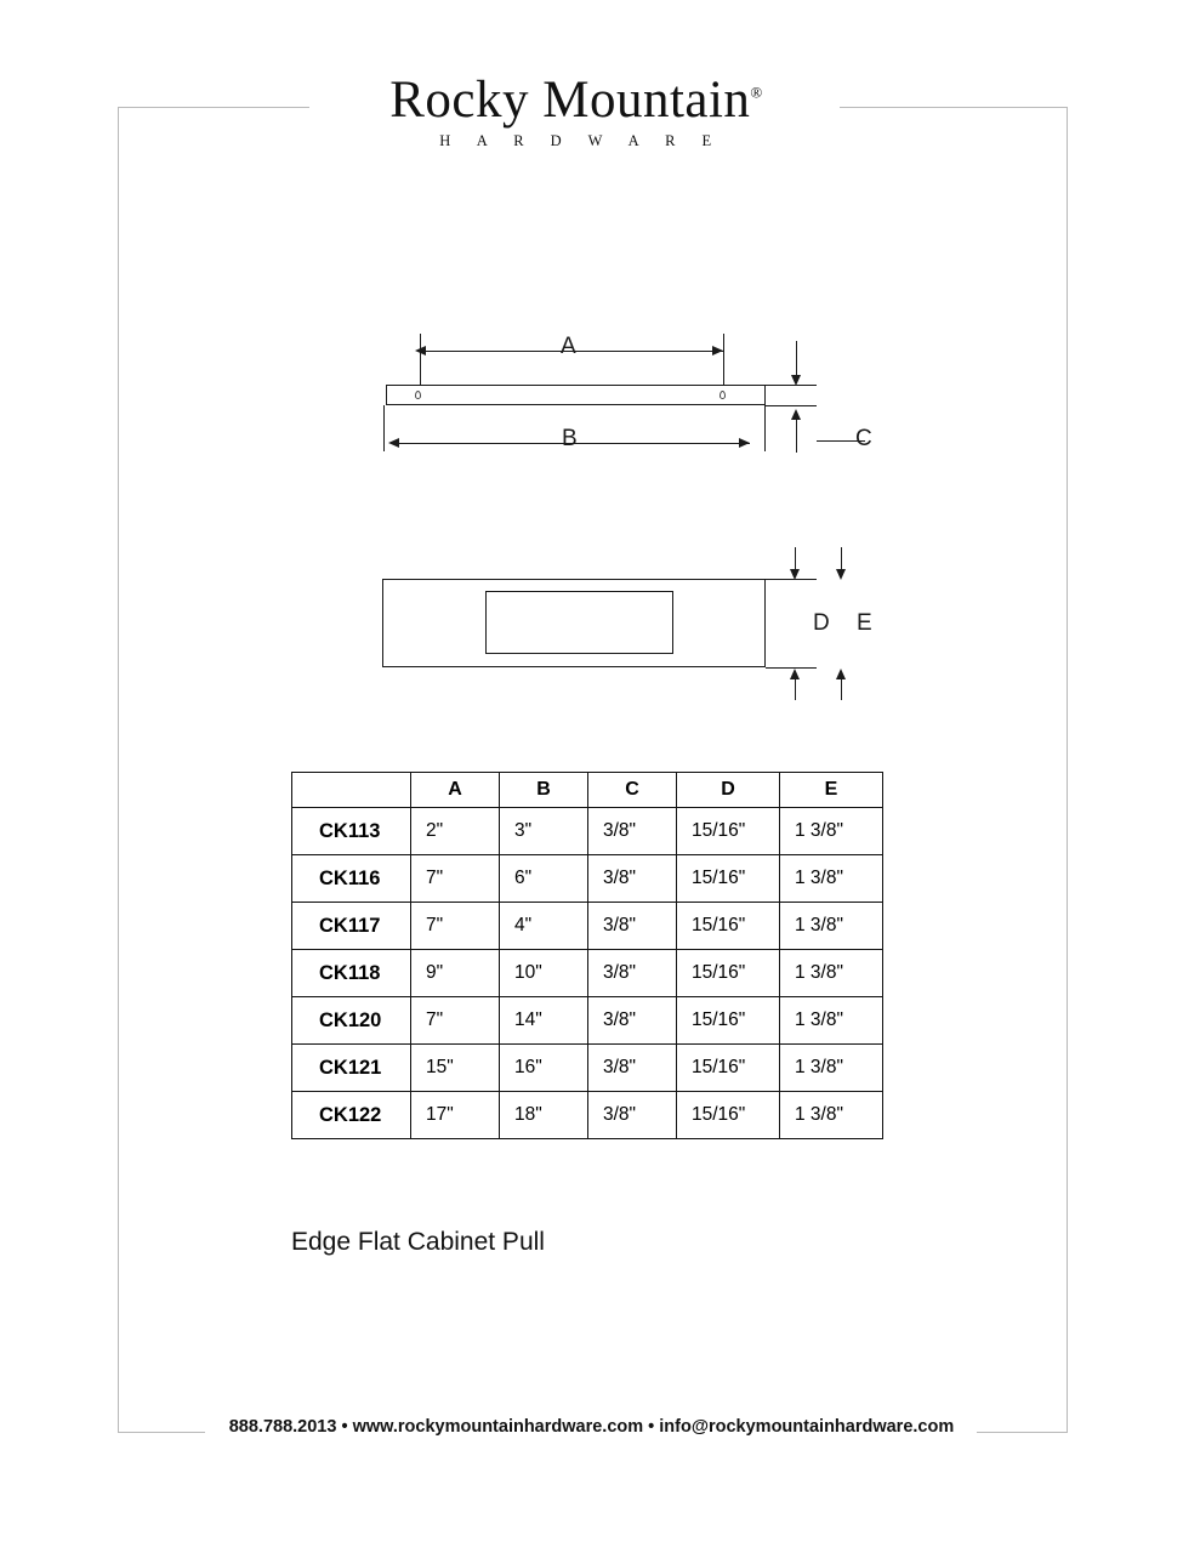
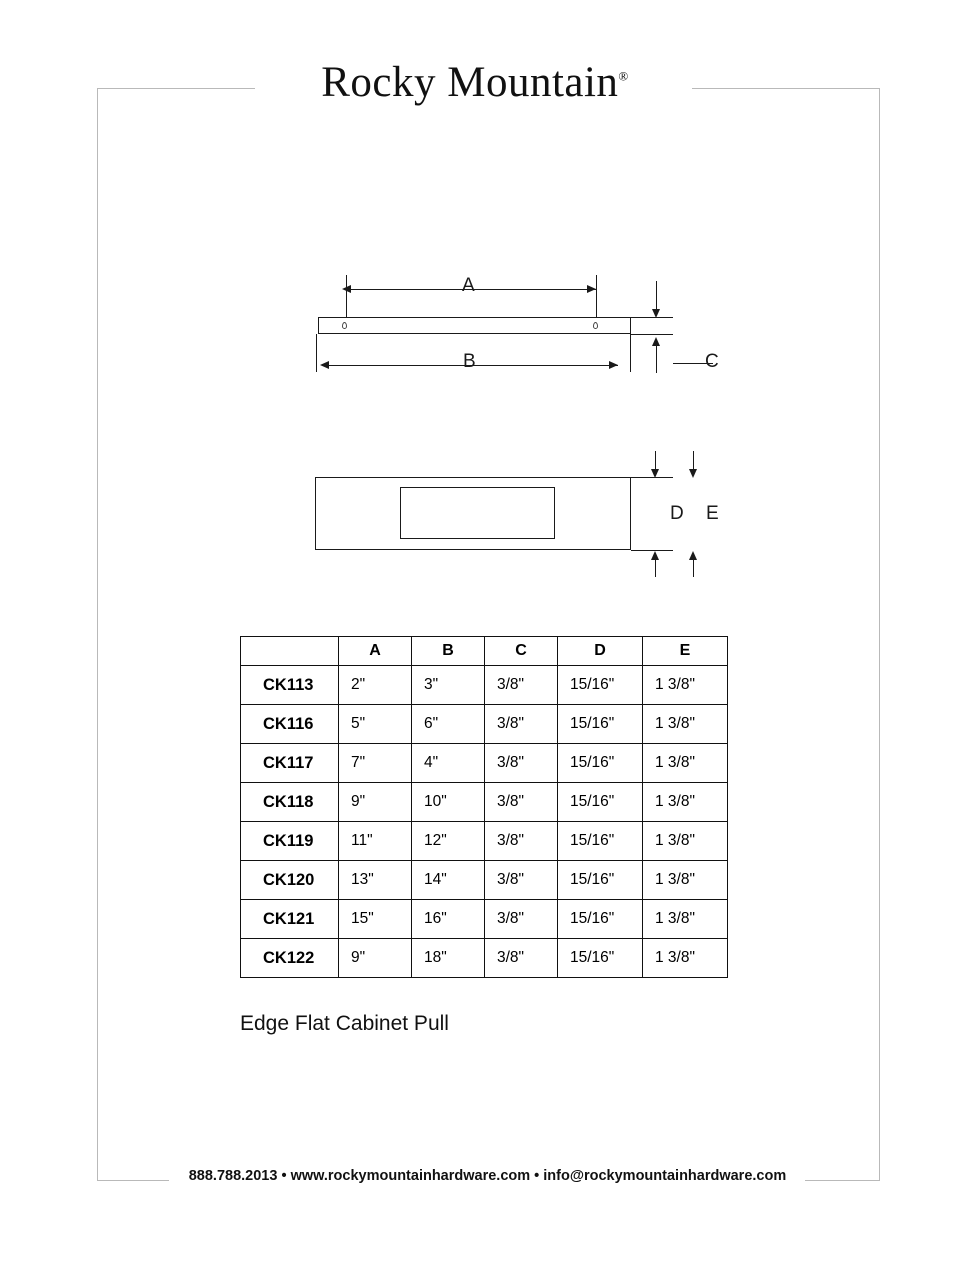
  Rocky Mountain®
- H A R D W A R E
  A
  B
  C
  D
  E
  	A	B	C	D	E
  CK113	2"	3"	3/8"	15/16"	1 3/8"
- CK116	7"	6"	3/8"	15/16"	1 3/8"
+ CK116	5"	6"	3/8"	15/16"	1 3/8"
  CK117	7"	4"	3/8"	15/16"	1 3/8"
  CK118	9"	10"	3/8"	15/16"	1 3/8"
+ CK119	11"	12"	3/8"	15/16"	1 3/8"
- CK120	7"	14"	3/8"	15/16"	1 3/8"
+ CK120	13"	14"	3/8"	15/16"	1 3/8"
  CK121	15"	16"	3/8"	15/16"	1 3/8"
- CK122	17"	18"	3/8"	15/16"	1 3/8"
+ CK122	9"	18"	3/8"	15/16"	1 3/8"
  Edge Flat Cabinet Pull
  888.788.2013 • www.rockymountainhardware.com • info@rockymountainhardware.com
